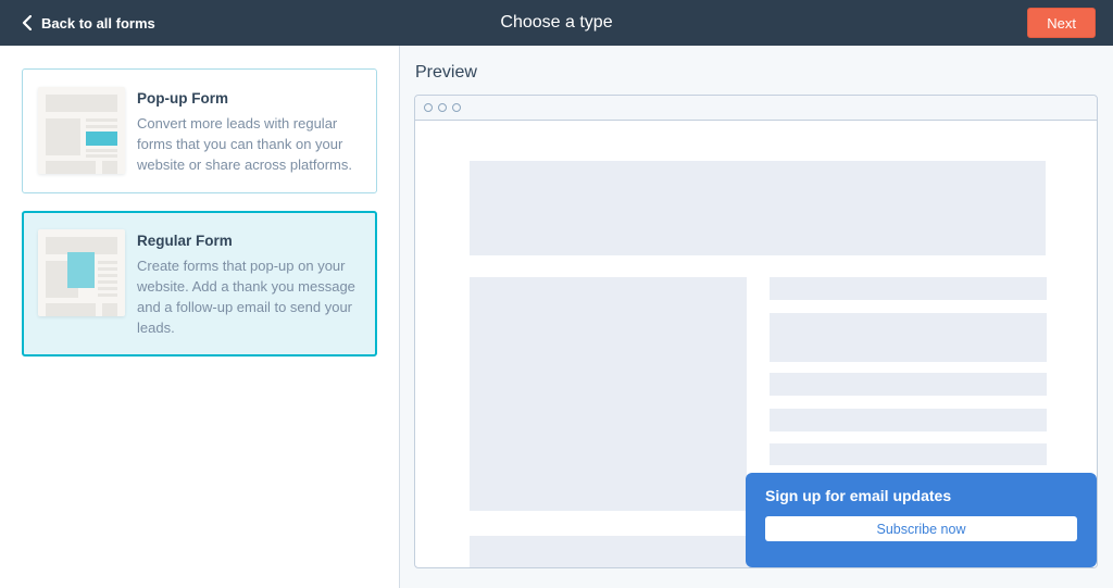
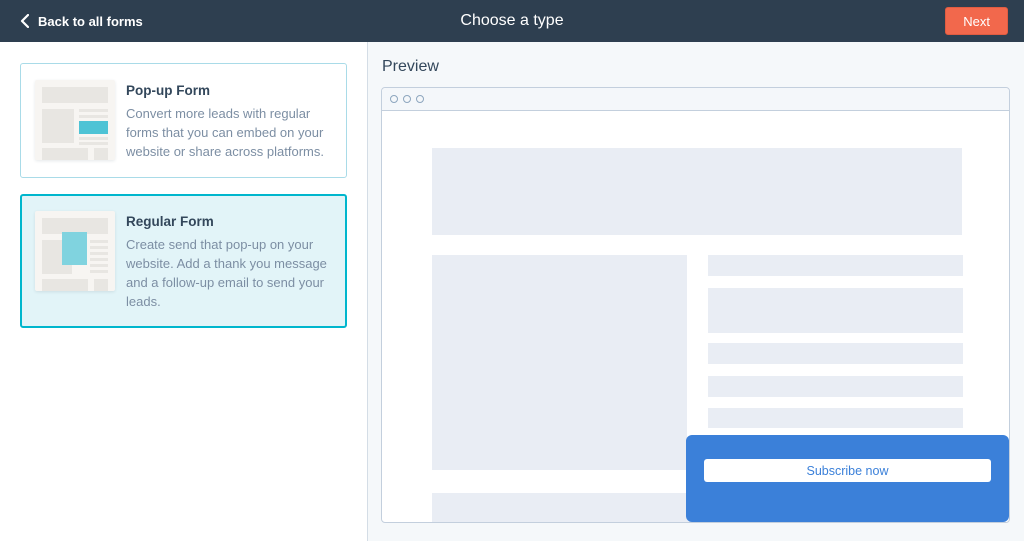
  Back to all forms
  Choose a type
  Next
  Pop-up Form
- Convert more leads with regular forms that you can thank on your website or share across platforms.
+ Convert more leads with regular forms that you can embed on your website or share across platforms.
  Regular Form
- Create forms that pop-up on your website. Add a thank you message and a follow-up email to send your leads.
+ Create send that pop-up on your website. Add a thank you message and a follow-up email to send your leads.
  Preview
- Sign up for email updates
  Subscribe now
